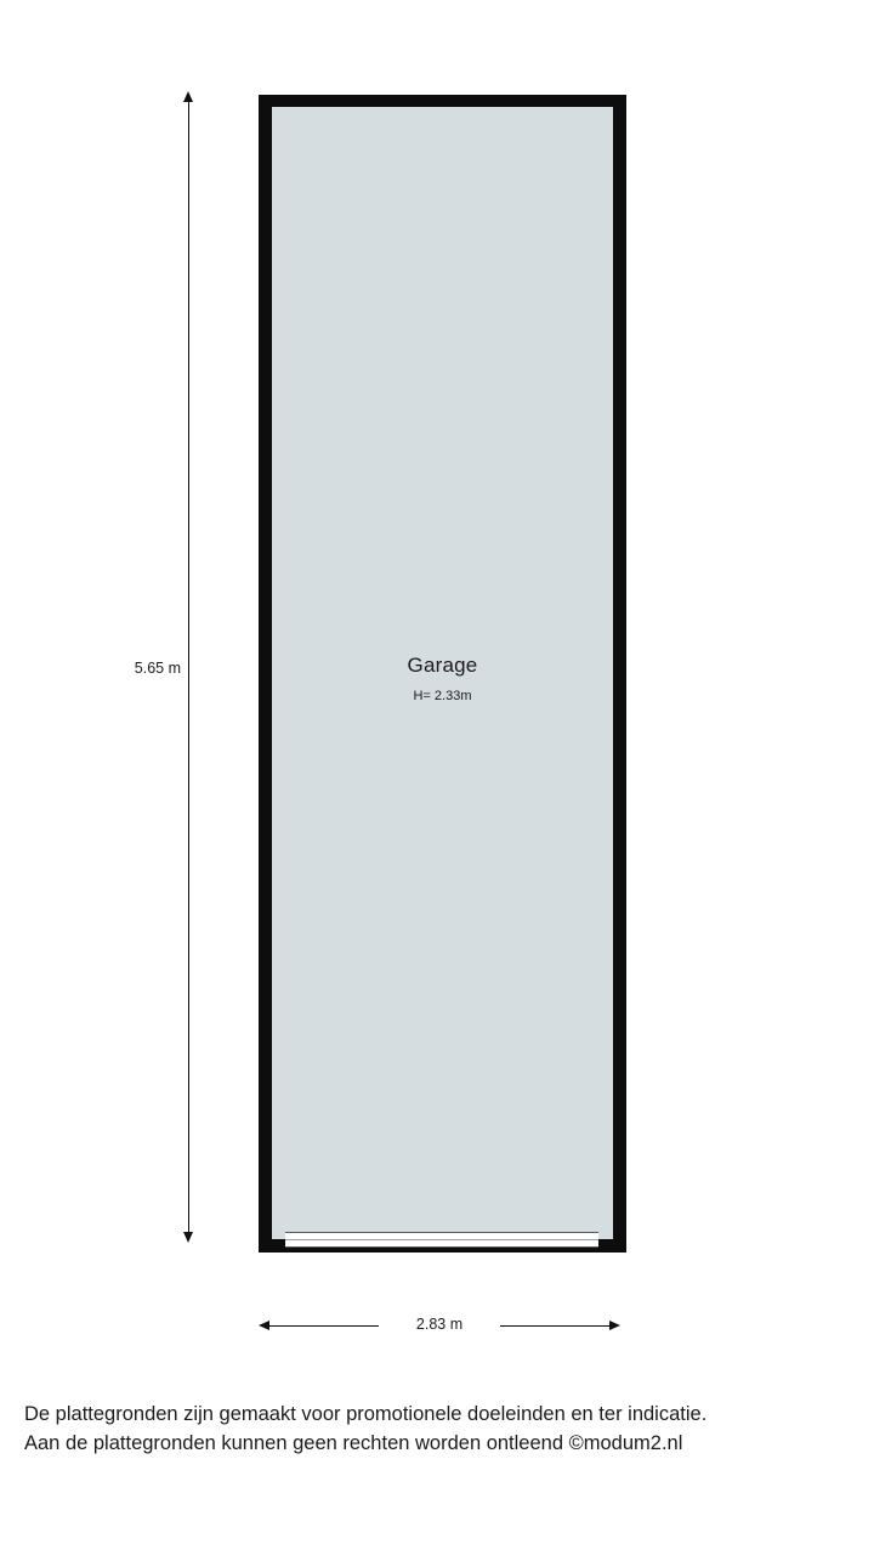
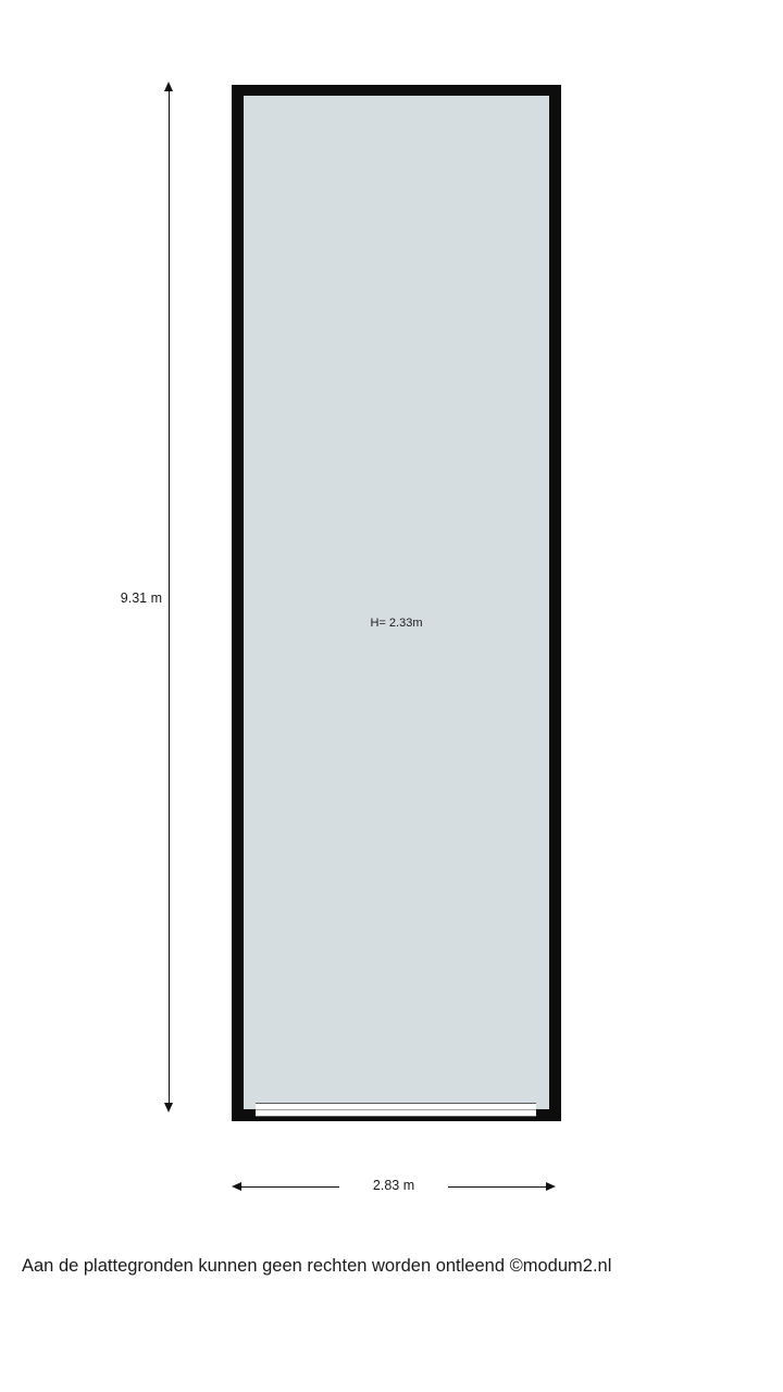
- Garage
  H= 2.33m
- 5.65 m
+ 9.31 m
  2.83 m
- De plattegronden zijn gemaakt voor promotionele doeleinden en ter indicatie.
  Aan de plattegronden kunnen geen rechten worden ontleend ©modum2.nl
